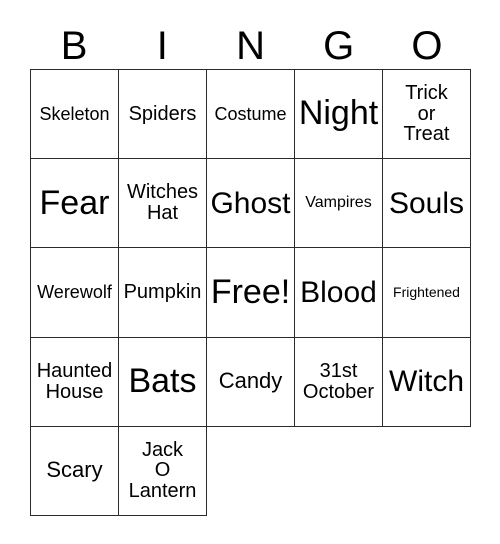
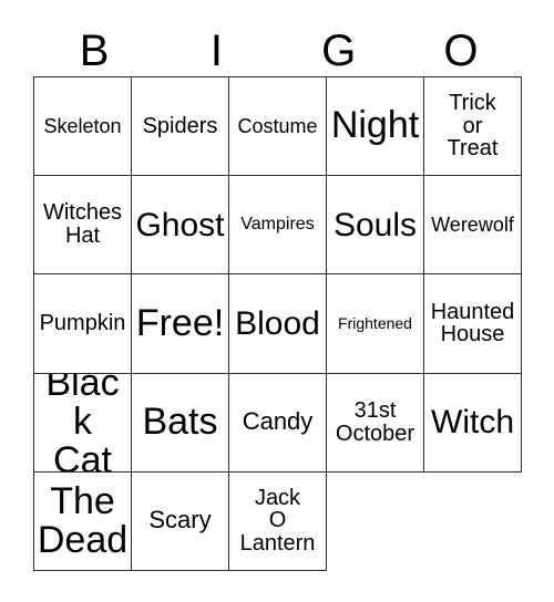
  B
  I
- N
  G
  O
  Skeleton
  Spiders
  Costume
  Night
  Trick
  or
  Treat
- Fear
  Witches
  Hat
  Ghost
  Vampires
  Souls
  Werewolf
  Pumpkin
  Free!
  Blood
  Frightened
  Haunted
  House
+ Black
+ Cat
  Bats
  Candy
  31st
  October
  Witch
+ The
+ Dead
  Scary
  Jack
  O
  Lantern
